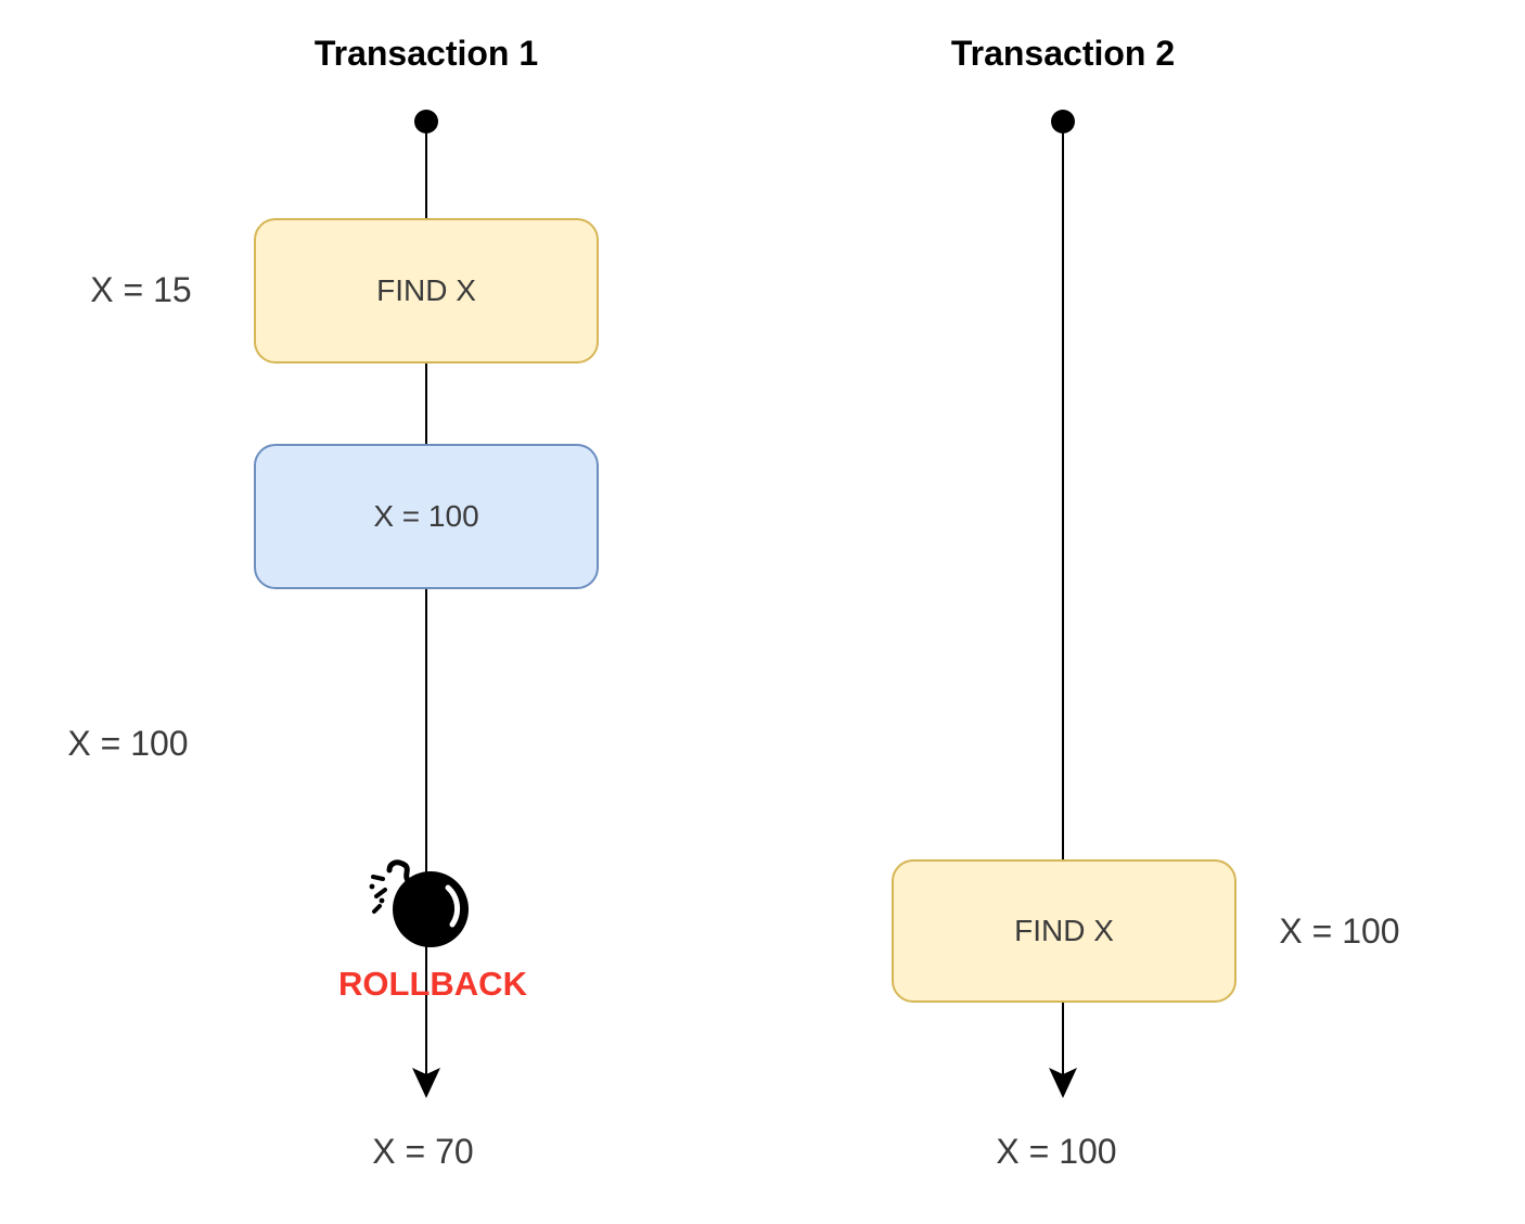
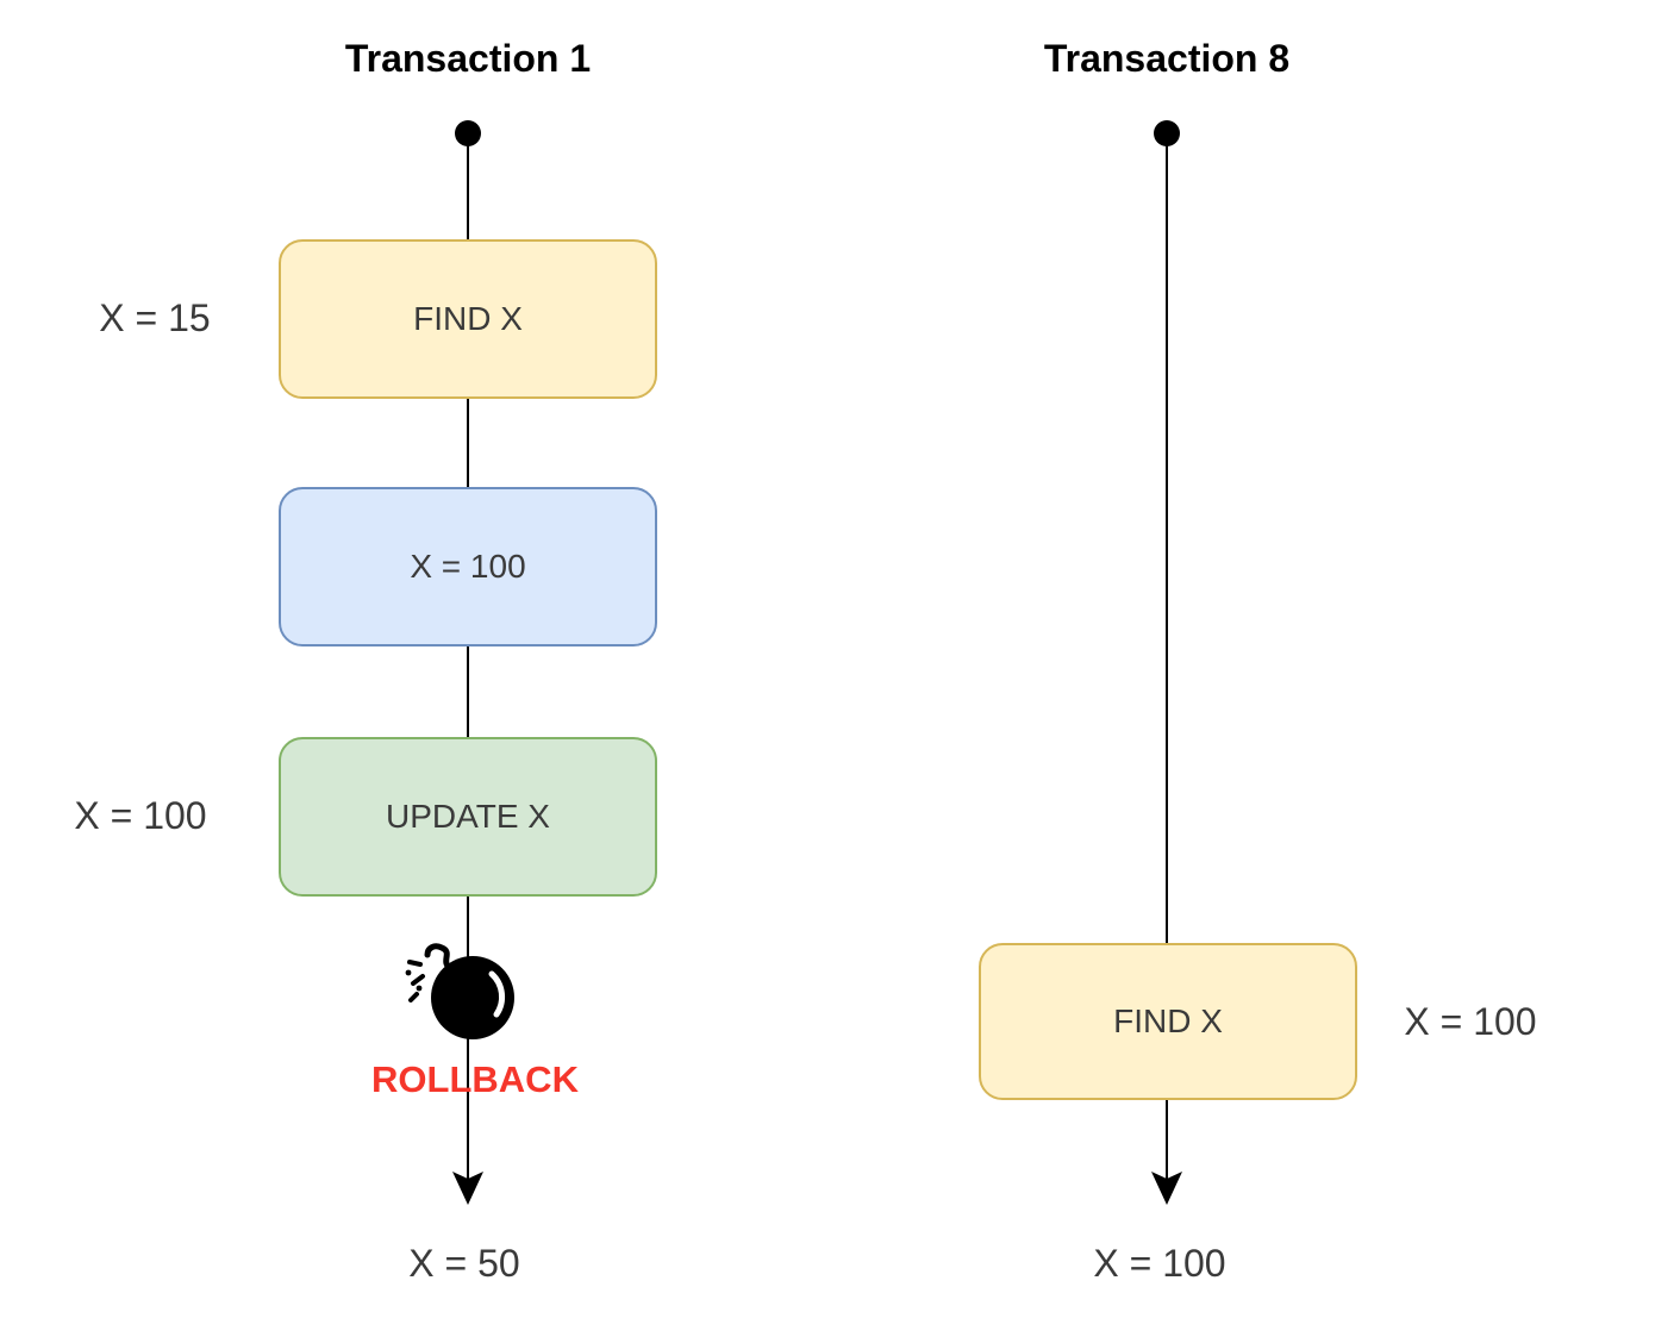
  Transaction 1
  FIND X
  X = 15
  X = 100
+ UPDATE X
  X = 100
  ROLLBACK
- X = 70
+ X = 50
- Transaction 2
+ Transaction 8
  FIND X
  X = 100
  X = 100
